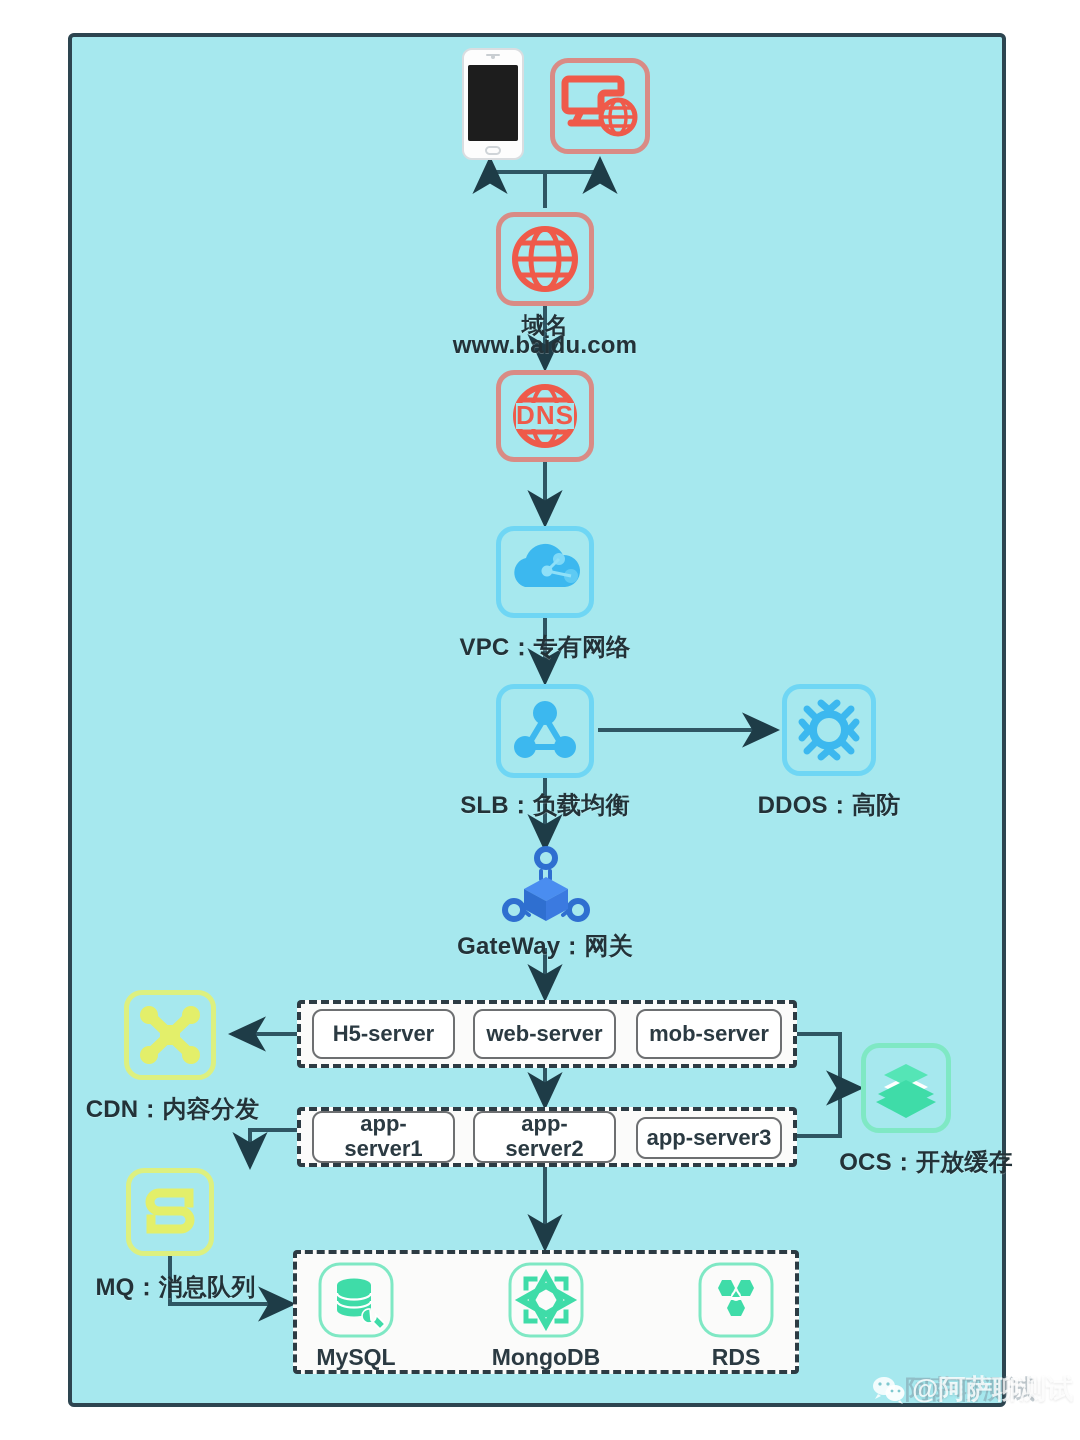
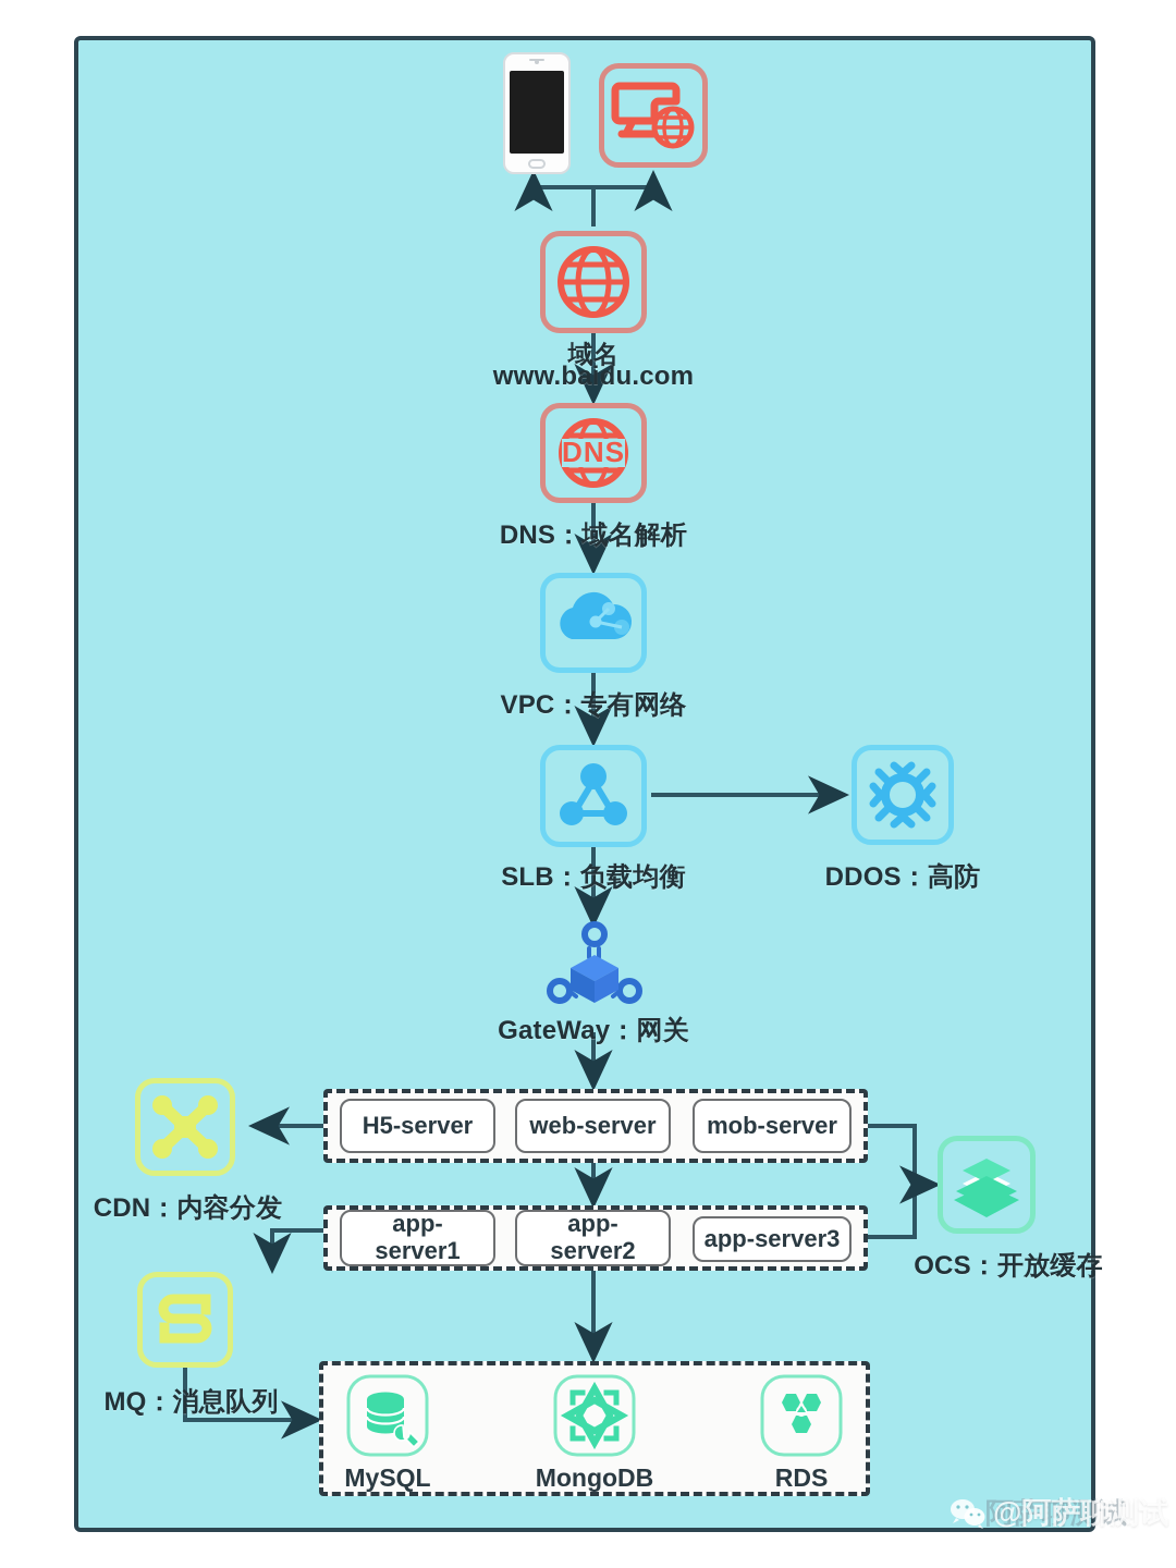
  域名
  www.baidu.com
  DNS
+ DNS：域名解析
  VPC：专有网络
  SLB：负载均衡
  DDOS：高防
  GateWay：网关
  CDN：内容分发
  MQ：消息队列
  OCS：开放缓存
  H5-server
  web-server
  mob-server
  app-
  server1
  app-
  server2
  app-server3
  MySQL
  MongoDB
  RDS
  阿萨聊测试
  @阿萨聊测试
